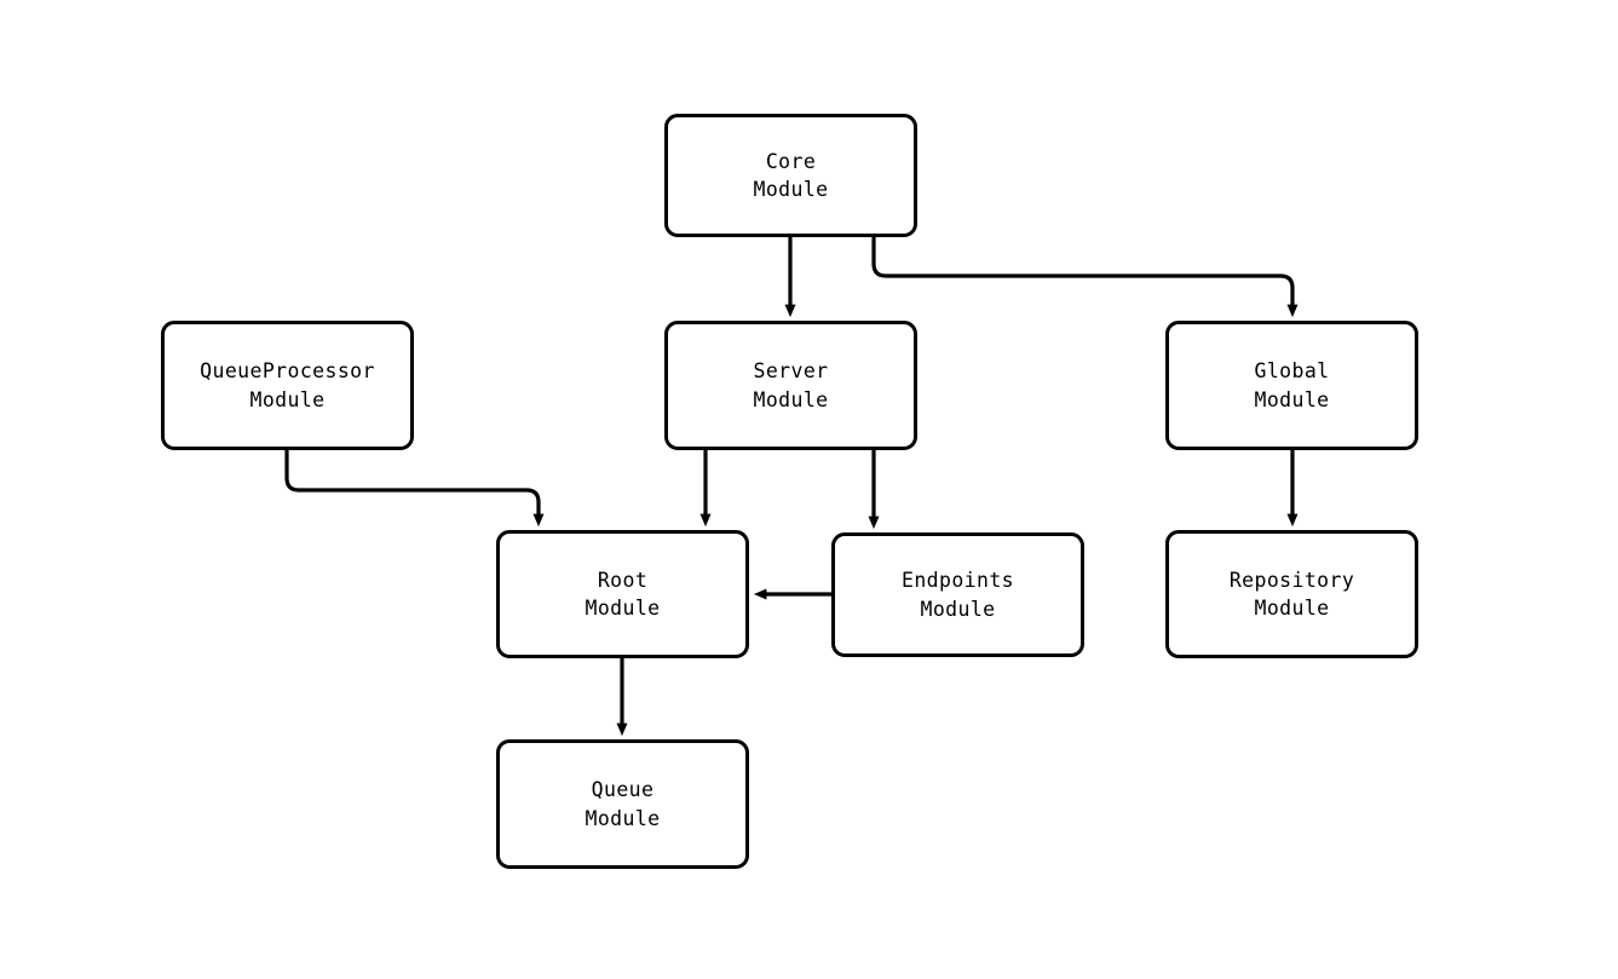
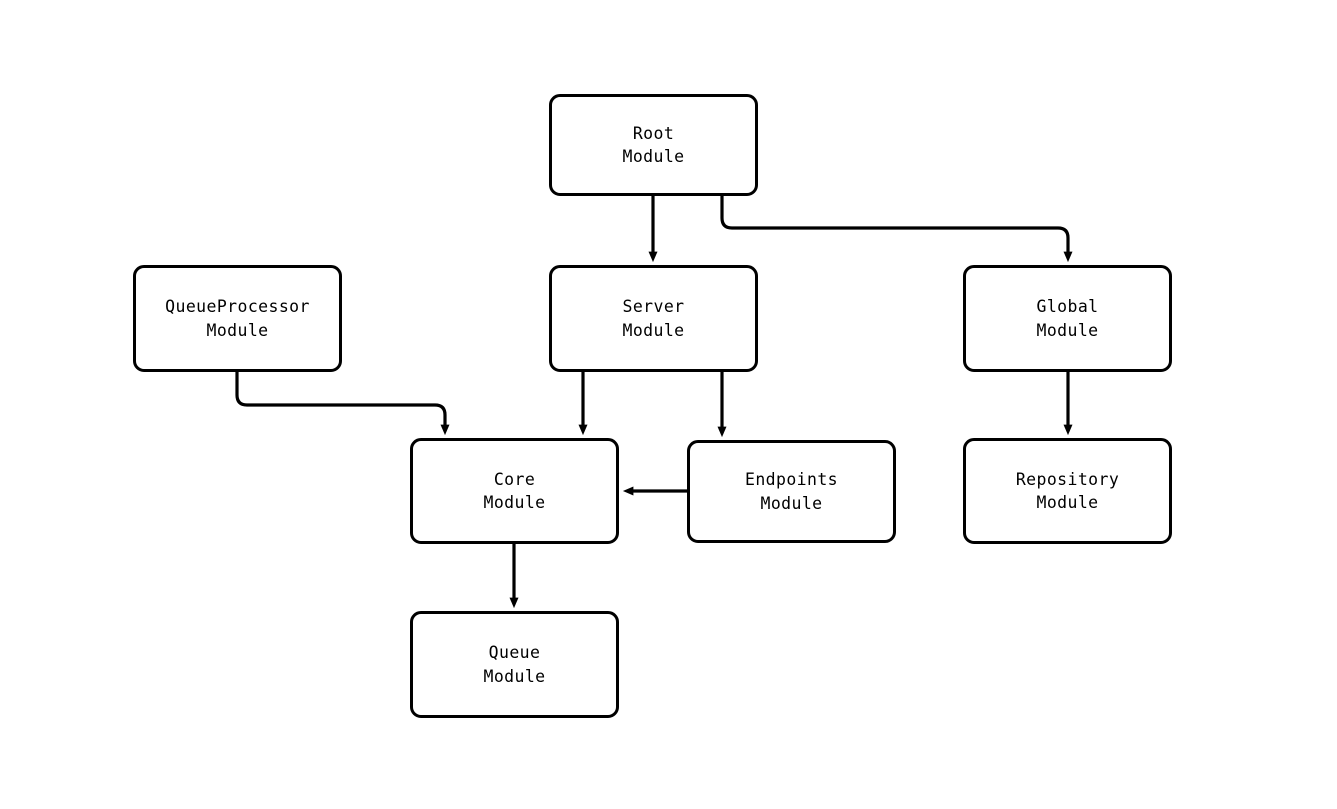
- Core
+ Root
  Module
  QueueProcessor
  Module
  Server
  Module
  Global
  Module
- Root
+ Core
  Module
  Endpoints
  Module
  Repository
  Module
  Queue
  Module
